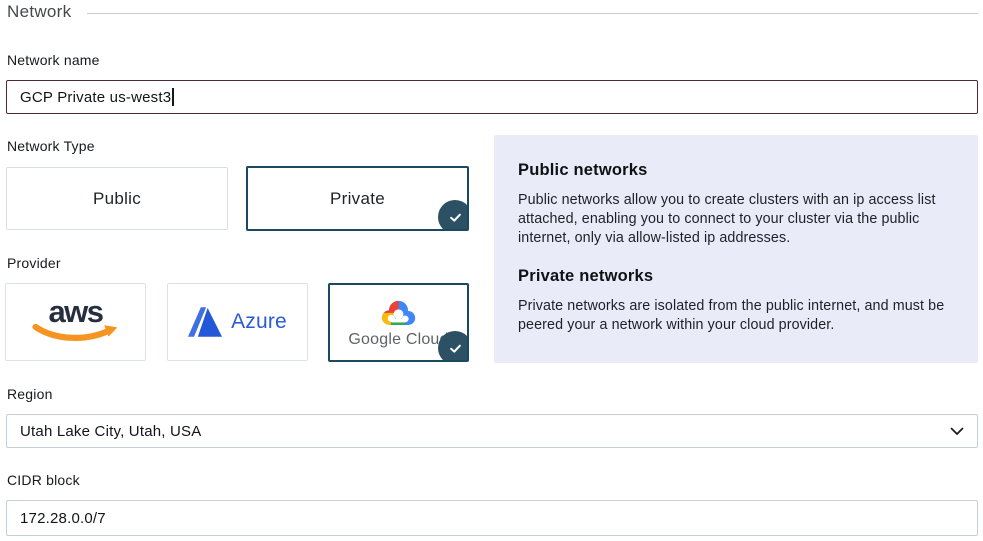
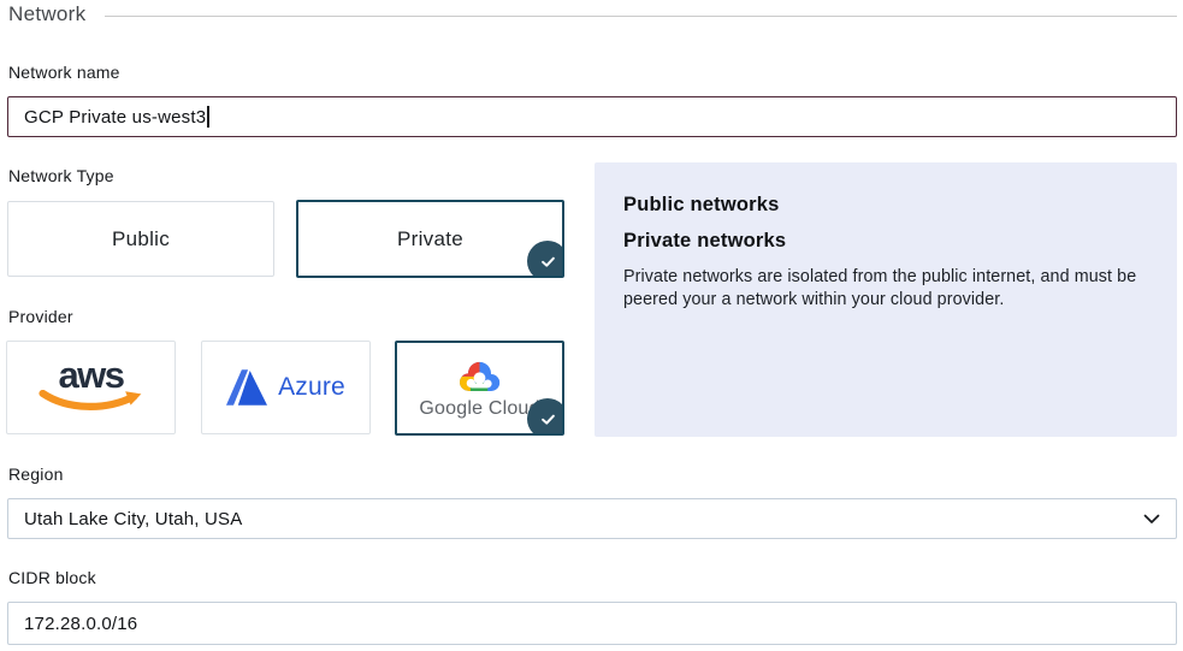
  Network
  Network name
  GCP Private us-west3
  Network Type
  Public
  Private
  Public networks
- Public networks allow you to create clusters with an ip access list attached, enabling you to connect to your cluster via the public internet, only via allow-listed ip addresses.
  Private networks
  Private networks are isolated from the public internet, and must be peered your a network within your cloud provider.
  Provider
  aws
  Azure
  Google Clou
  Region
  Utah Lake City, Utah, USA
  CIDR block
- 172.28.0.0/7
+ 172.28.0.0/16
